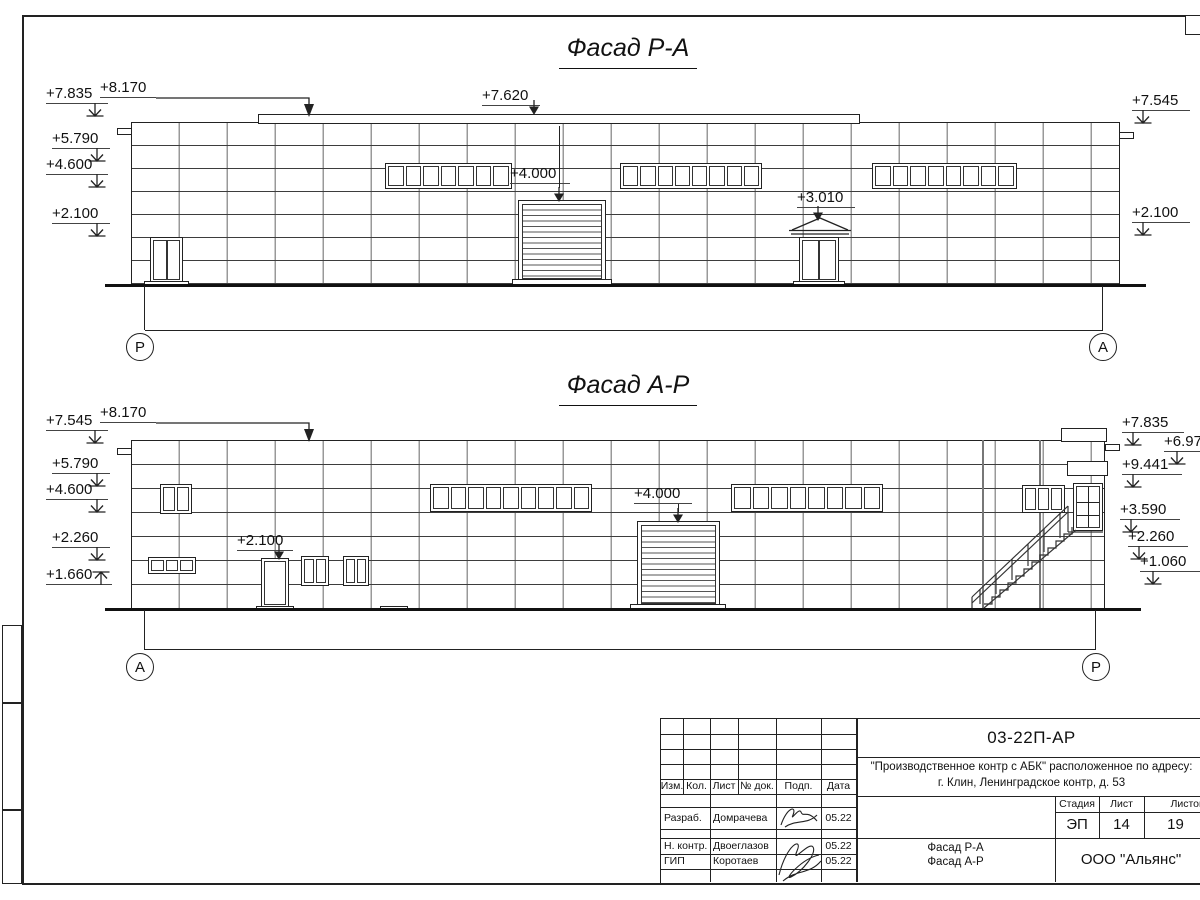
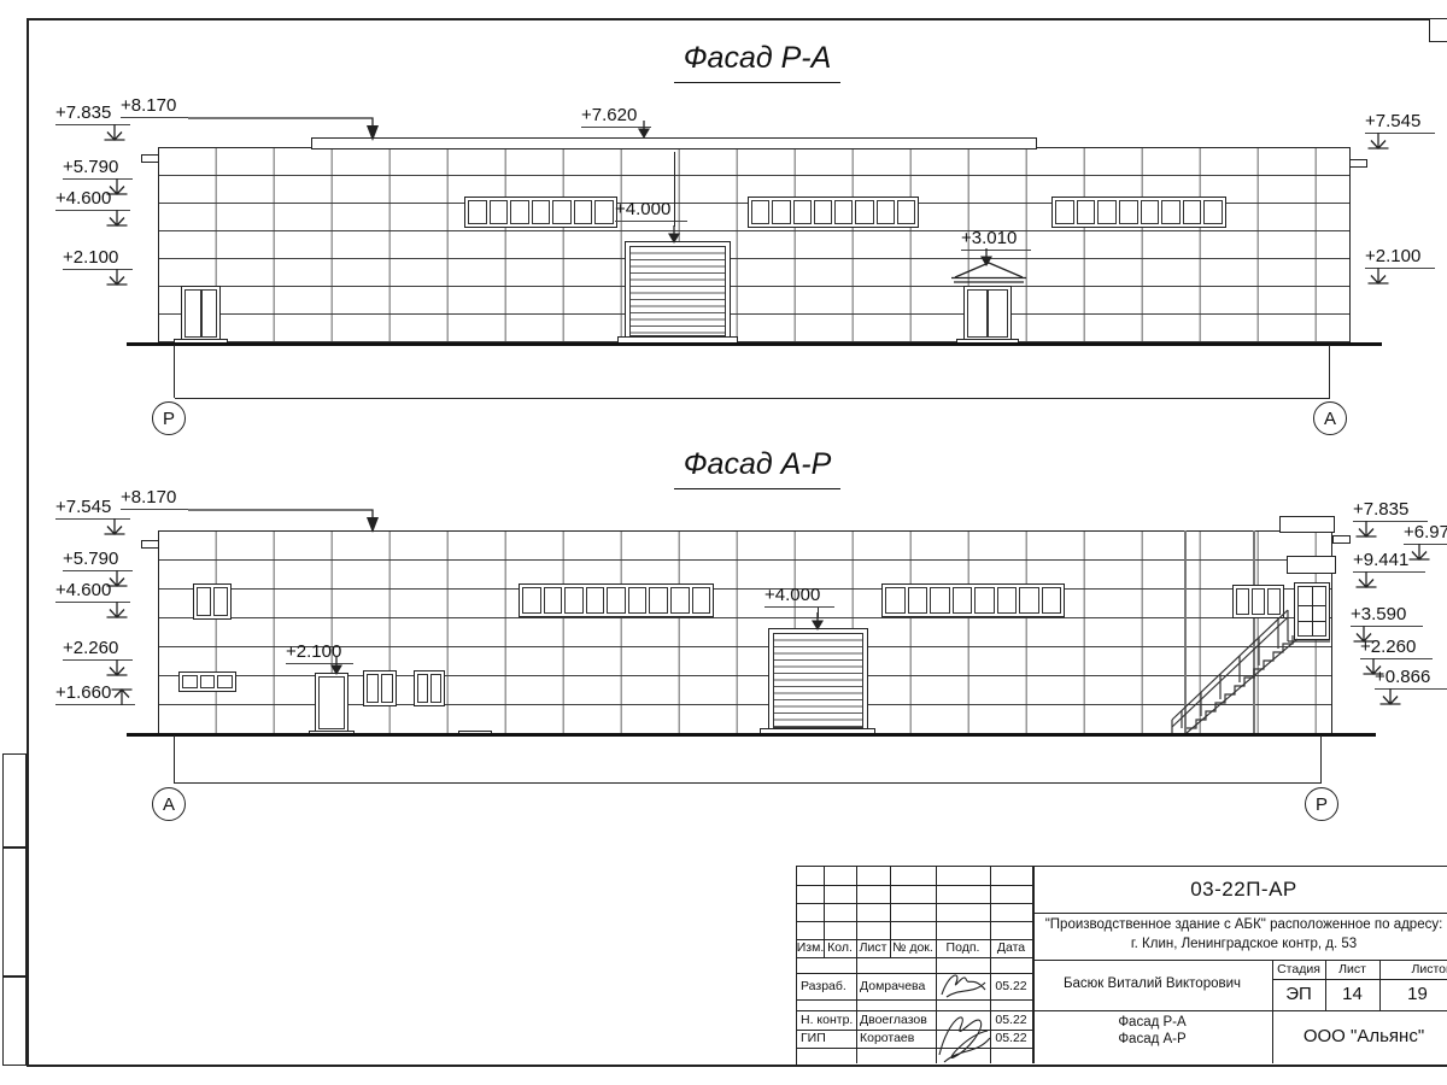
  Фасад Р-А
  Р
  А
  +7.835
  +8.170
  +5.790
  +4.600
  +2.100
  +7.620
  +4.000
  +3.010
  +7.545
  +2.100
  Фасад А-Р
  А
  Р
  +7.545
  +8.170
  +5.790
  +4.600
  +2.260
  +1.660
  +2.100
  +4.000
  +7.835
  +6.97
  +9.441
  +3.590
  +2.260
- +1.060
+ +0.866
  Изм.
  Кол.
  Лист
  № док.
  Подп.
  Дата
  Разраб.
  Домрачева
  05.22
  Н. контр.
  Двоеглазов
  05.22
  ГИП
  Коротаев
  05.22
  03-22П-АР
- "Производственное контр с АБК" расположенное по адресу:
+ "Производственное здание с АБК" расположенное по адресу:
  г. Клин, Ленинградское контр, д. 53
+ Басюк Виталий Викторович
  Стадия
  Лист
  Листо
  ЭП
  14
  19
  Фасад Р-А
  Фасад А-Р
  ООО "Альянс"
